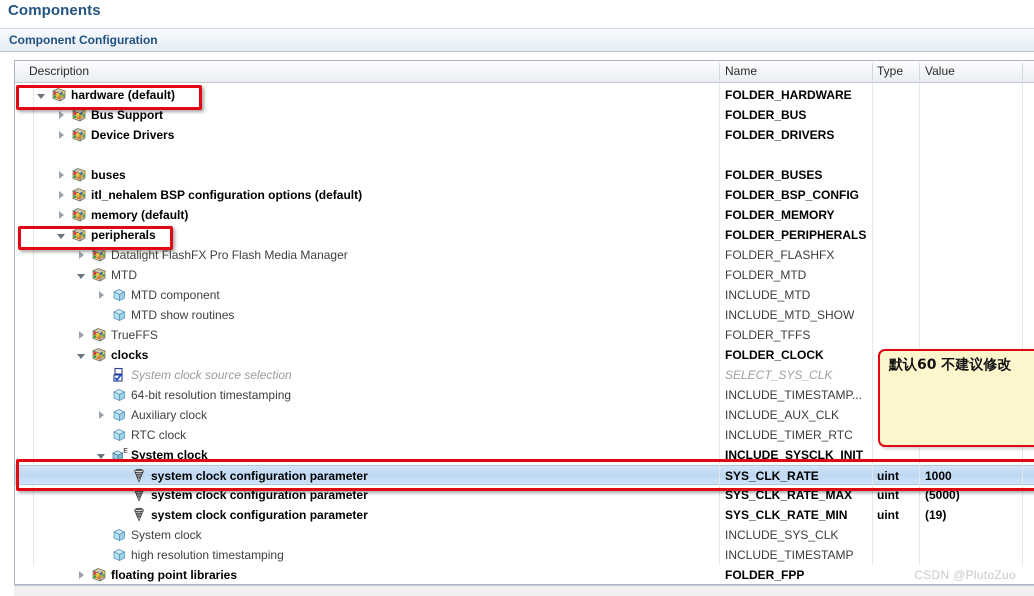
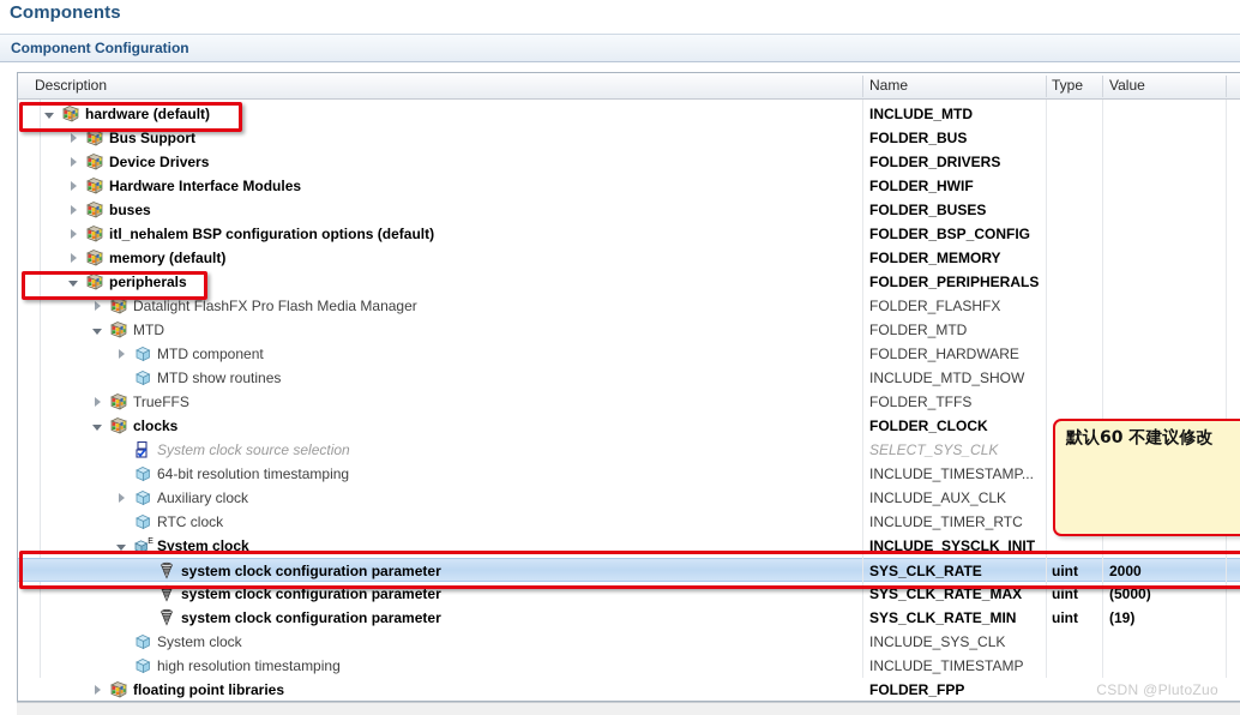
  Components
  Component Configuration
  Description
  Name
  Type
  Value
  hardware (default)
- FOLDER_HARDWARE
+ INCLUDE_MTD
  Bus Support
  FOLDER_BUS
  Device Drivers
  FOLDER_DRIVERS
+ Hardware Interface Modules
+ FOLDER_HWIF
  buses
  FOLDER_BUSES
  itl_nehalem BSP configuration options (default)
  FOLDER_BSP_CONFIG
  memory (default)
  FOLDER_MEMORY
  peripherals
  FOLDER_PERIPHERALS
  Datalight FlashFX Pro Flash Media Manager
  FOLDER_FLASHFX
  MTD
  FOLDER_MTD
  MTD component
- INCLUDE_MTD
+ FOLDER_HARDWARE
  MTD show routines
  INCLUDE_MTD_SHOW
  TrueFFS
  FOLDER_TFFS
  clocks
  FOLDER_CLOCK
  System clock source selection
  SELECT_SYS_CLK
  64-bit resolution timestamping
  INCLUDE_TIMESTAMP...
  Auxiliary clock
  INCLUDE_AUX_CLK
  RTC clock
  INCLUDE_TIMER_RTC
  System clock
  INCLUDE_SYSCLK_INIT
  system clock configuration parameter
  SYS_CLK_RATE
  uint
- 1000
+ 2000
  system clock configuration parameter
  SYS_CLK_RATE_MAX
  uint
  (5000)
  system clock configuration parameter
  SYS_CLK_RATE_MIN
  uint
  (19)
  System clock
  INCLUDE_SYS_CLK
  high resolution timestamping
  INCLUDE_TIMESTAMP
  floating point libraries
  FOLDER_FPP
  默认60 不建议修改
  CSDN @PlutoZuo
